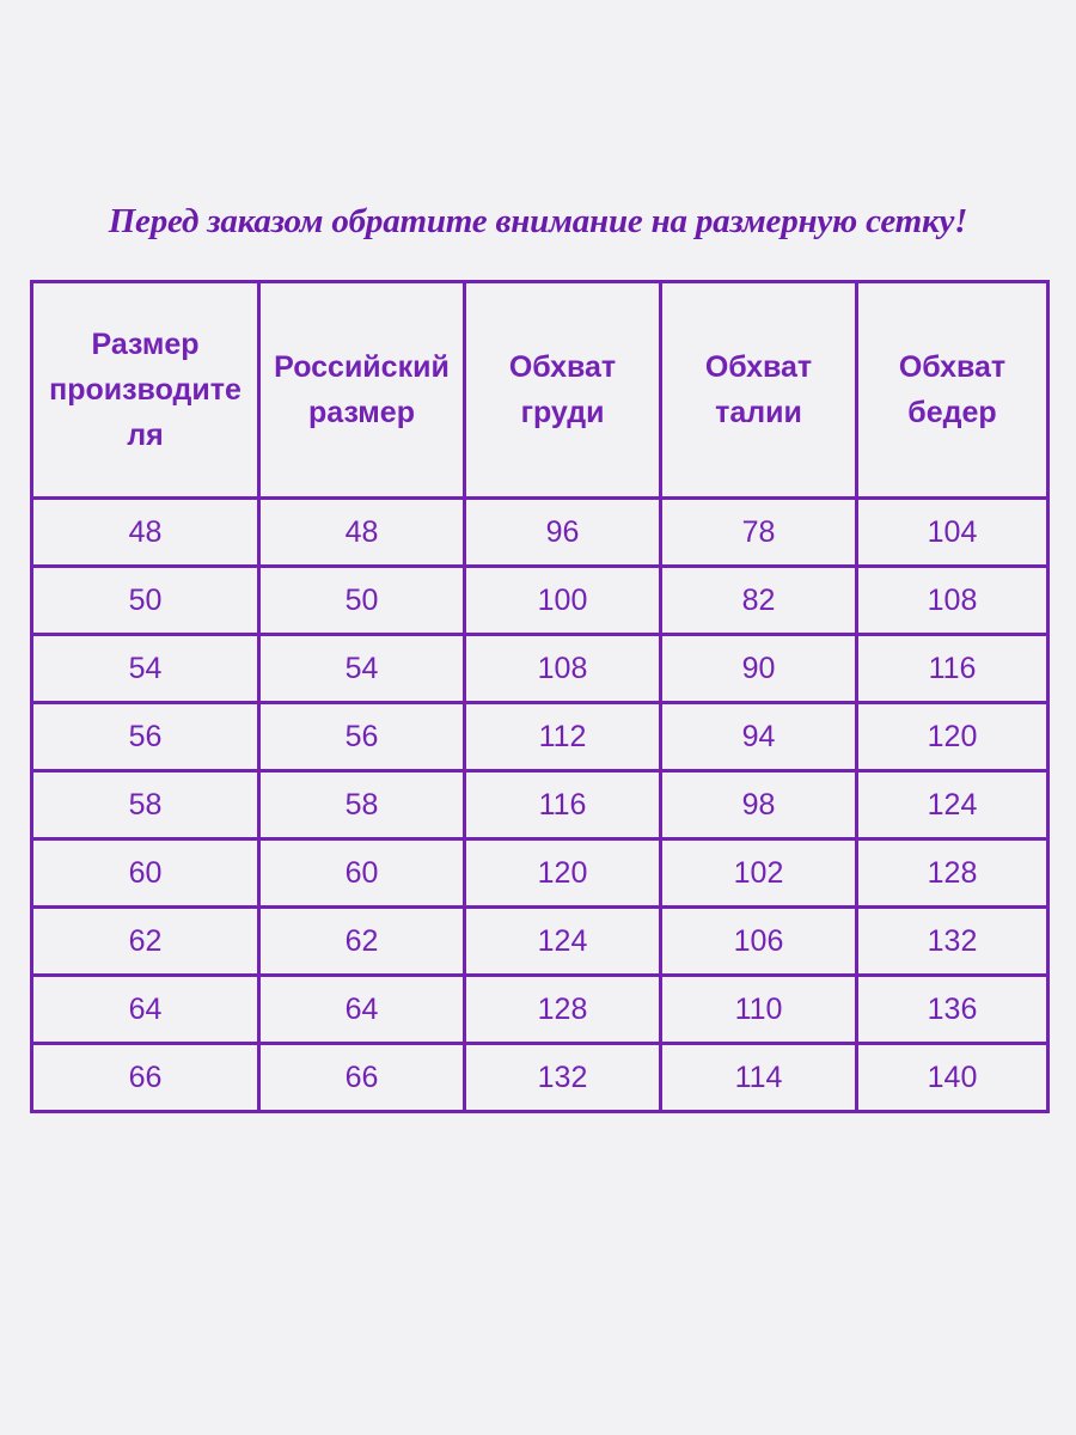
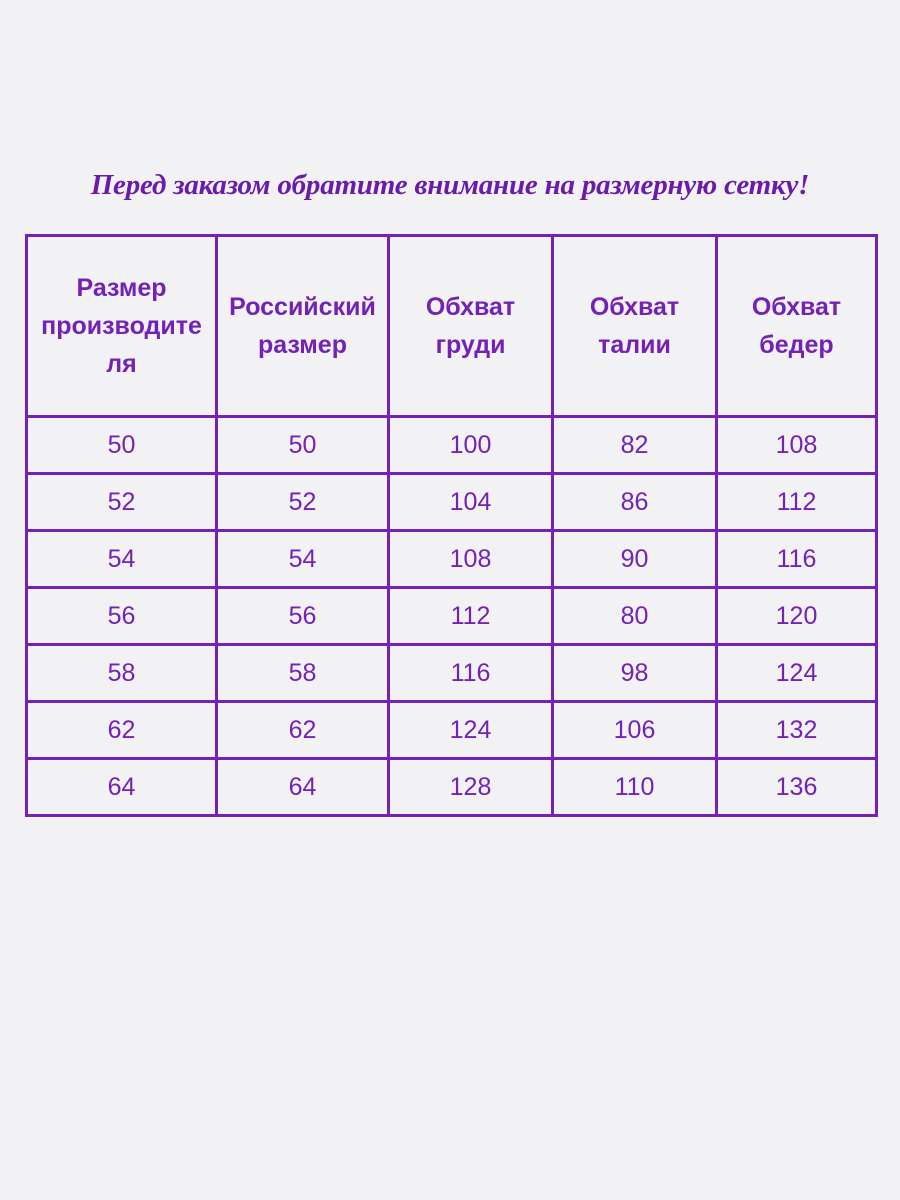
  Перед заказом обратите внимание на размерную сетку!
  Размер производителя	Российский размер	Обхват груди	Обхват талии	Обхват бедер
- 48	48	96	78	104
  50	50	100	82	108
+ 52	52	104	86	112
  54	54	108	90	116
- 56	56	112	94	120
+ 56	56	112	80	120
  58	58	116	98	124
- 60	60	120	102	128
  62	62	124	106	132
  64	64	128	110	136
- 66	66	132	114	140
